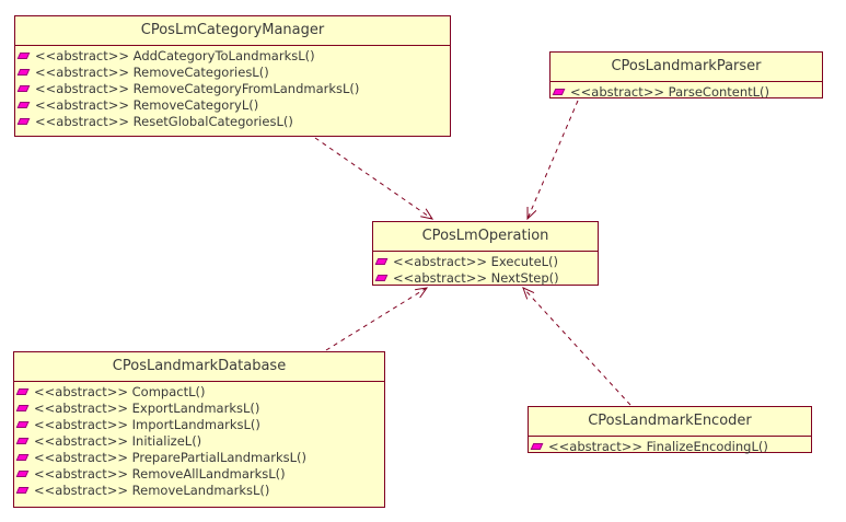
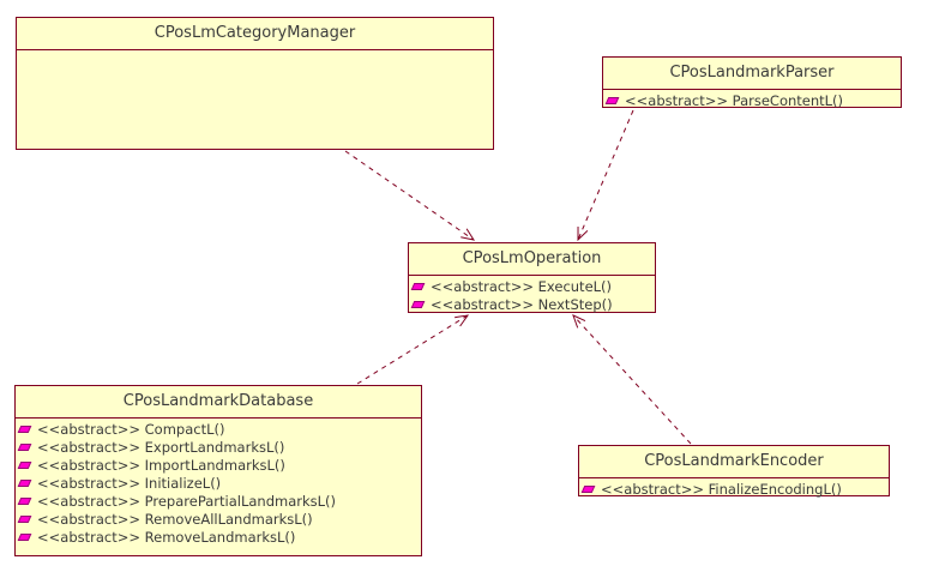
  CPosLmCategoryManager
- <<abstract>> AddCategoryToLandmarksL()
- <<abstract>> RemoveCategoriesL()
- <<abstract>> RemoveCategoryFromLandmarksL()
- <<abstract>> RemoveCategoryL()
- <<abstract>> ResetGlobalCategoriesL()
  CPosLandmarkParser
  <<abstract>> ParseContentL()
  CPosLmOperation
  <<abstract>> ExecuteL()
  <<abstract>> NextStep()
  CPosLandmarkDatabase
  <<abstract>> CompactL()
  <<abstract>> ExportLandmarksL()
  <<abstract>> ImportLandmarksL()
  <<abstract>> InitializeL()
  <<abstract>> PreparePartialLandmarksL()
  <<abstract>> RemoveAllLandmarksL()
  <<abstract>> RemoveLandmarksL()
  CPosLandmarkEncoder
  <<abstract>> FinalizeEncodingL()
